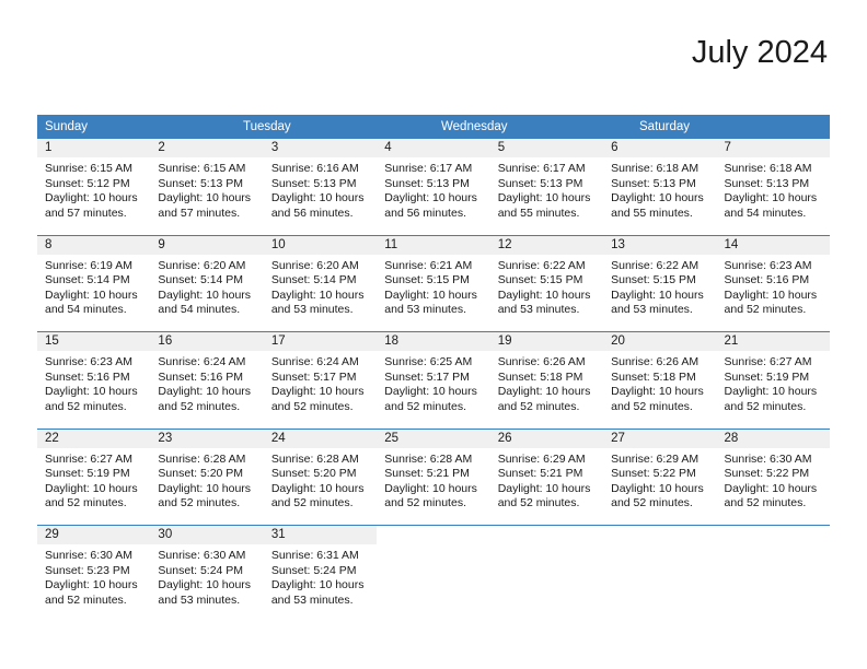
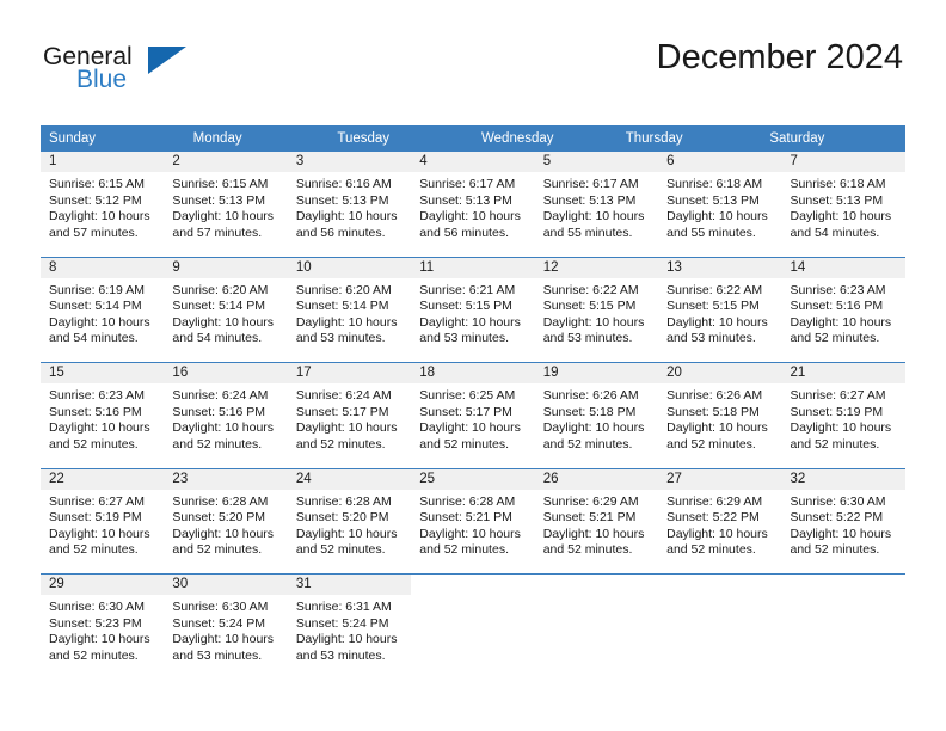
+ General
+ Blue
- July 2024
+ December 2024
  Sunday
+ Monday
  Tuesday
  Wednesday
+ Thursday
  Saturday
  1
  Sunrise: 6:15 AM
  Sunset: 5:12 PM
  Daylight: 10 hours and 57 minutes.
  2
  Sunrise: 6:15 AM
  Sunset: 5:13 PM
  Daylight: 10 hours and 57 minutes.
  3
  Sunrise: 6:16 AM
  Sunset: 5:13 PM
  Daylight: 10 hours and 56 minutes.
  4
  Sunrise: 6:17 AM
  Sunset: 5:13 PM
  Daylight: 10 hours and 56 minutes.
  5
  Sunrise: 6:17 AM
  Sunset: 5:13 PM
  Daylight: 10 hours and 55 minutes.
  6
  Sunrise: 6:18 AM
  Sunset: 5:13 PM
  Daylight: 10 hours and 55 minutes.
  7
  Sunrise: 6:18 AM
  Sunset: 5:13 PM
  Daylight: 10 hours and 54 minutes.
  8
  Sunrise: 6:19 AM
  Sunset: 5:14 PM
  Daylight: 10 hours and 54 minutes.
  9
  Sunrise: 6:20 AM
  Sunset: 5:14 PM
  Daylight: 10 hours and 54 minutes.
  10
  Sunrise: 6:20 AM
  Sunset: 5:14 PM
  Daylight: 10 hours and 53 minutes.
  11
  Sunrise: 6:21 AM
  Sunset: 5:15 PM
  Daylight: 10 hours and 53 minutes.
  12
  Sunrise: 6:22 AM
  Sunset: 5:15 PM
  Daylight: 10 hours and 53 minutes.
  13
  Sunrise: 6:22 AM
  Sunset: 5:15 PM
  Daylight: 10 hours and 53 minutes.
  14
  Sunrise: 6:23 AM
  Sunset: 5:16 PM
  Daylight: 10 hours and 52 minutes.
  15
  Sunrise: 6:23 AM
  Sunset: 5:16 PM
  Daylight: 10 hours and 52 minutes.
  16
  Sunrise: 6:24 AM
  Sunset: 5:16 PM
  Daylight: 10 hours and 52 minutes.
  17
  Sunrise: 6:24 AM
  Sunset: 5:17 PM
  Daylight: 10 hours and 52 minutes.
  18
  Sunrise: 6:25 AM
  Sunset: 5:17 PM
  Daylight: 10 hours and 52 minutes.
  19
  Sunrise: 6:26 AM
  Sunset: 5:18 PM
  Daylight: 10 hours and 52 minutes.
  20
  Sunrise: 6:26 AM
  Sunset: 5:18 PM
  Daylight: 10 hours and 52 minutes.
  21
  Sunrise: 6:27 AM
  Sunset: 5:19 PM
  Daylight: 10 hours and 52 minutes.
  22
  Sunrise: 6:27 AM
  Sunset: 5:19 PM
  Daylight: 10 hours and 52 minutes.
  23
  Sunrise: 6:28 AM
  Sunset: 5:20 PM
  Daylight: 10 hours and 52 minutes.
  24
  Sunrise: 6:28 AM
  Sunset: 5:20 PM
  Daylight: 10 hours and 52 minutes.
  25
  Sunrise: 6:28 AM
  Sunset: 5:21 PM
  Daylight: 10 hours and 52 minutes.
  26
  Sunrise: 6:29 AM
  Sunset: 5:21 PM
  Daylight: 10 hours and 52 minutes.
  27
  Sunrise: 6:29 AM
  Sunset: 5:22 PM
  Daylight: 10 hours and 52 minutes.
- 28
+ 32
  Sunrise: 6:30 AM
  Sunset: 5:22 PM
  Daylight: 10 hours and 52 minutes.
  29
  Sunrise: 6:30 AM
  Sunset: 5:23 PM
  Daylight: 10 hours and 52 minutes.
  30
  Sunrise: 6:30 AM
  Sunset: 5:24 PM
  Daylight: 10 hours and 53 minutes.
  31
  Sunrise: 6:31 AM
  Sunset: 5:24 PM
  Daylight: 10 hours and 53 minutes.
